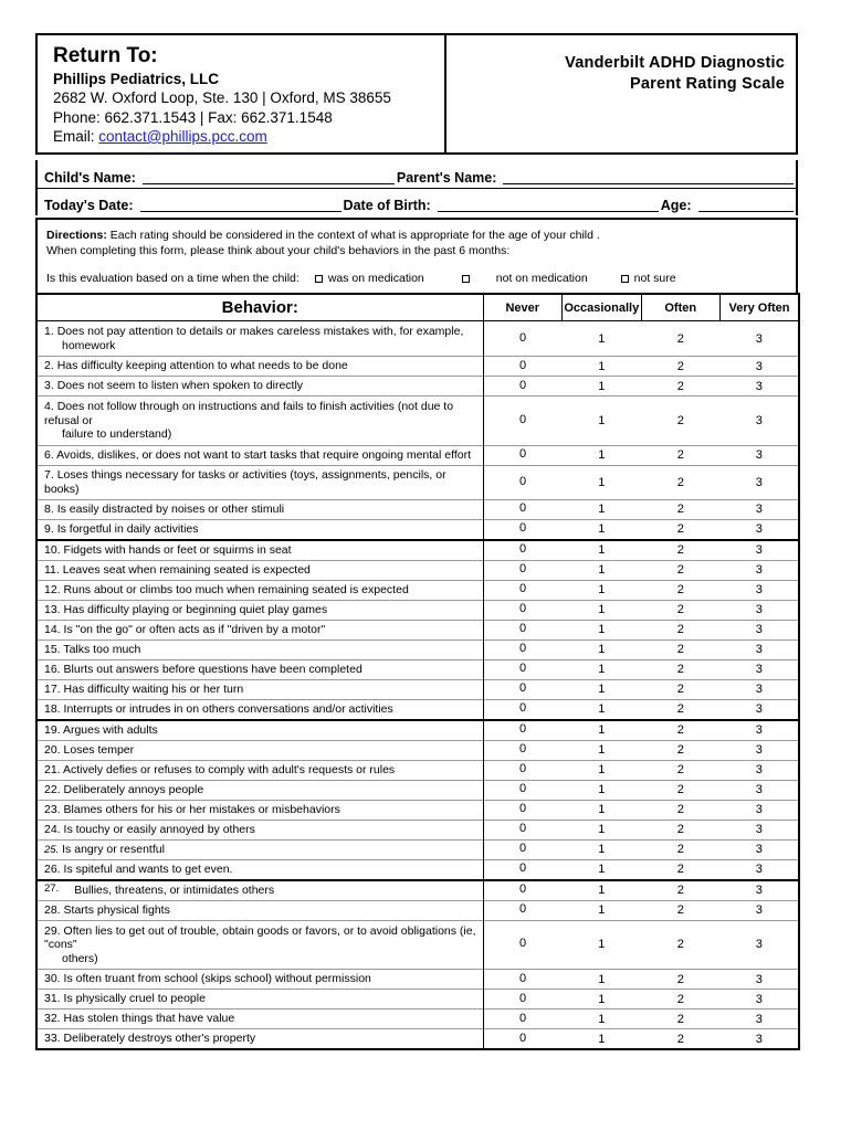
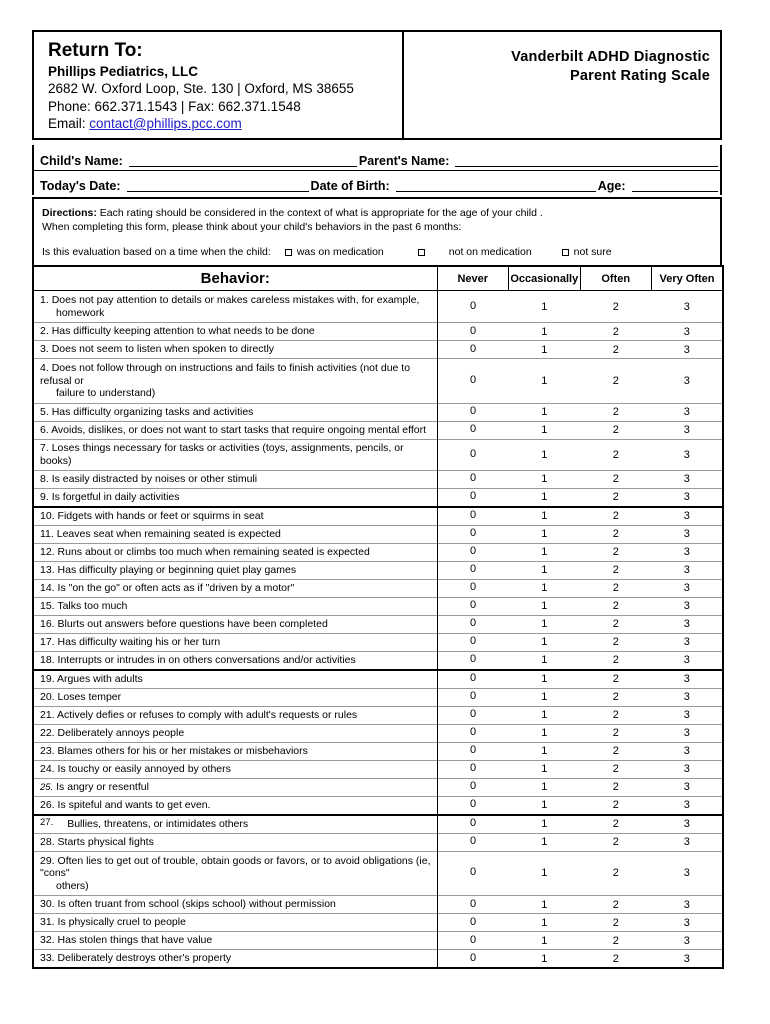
  Return To:
  Phillips Pediatrics, LLC
  2682 W. Oxford Loop, Ste. 130 | Oxford, MS 38655
  Phone: 662.371.1543 | Fax: 662.371.1548
  Email: contact@phillips.pcc.com
  Vanderbilt ADHD Diagnostic
  Parent Rating Scale
  Child's Name:
  Parent's Name:
  Today's Date:
  Date of Birth:
  Age:
  Directions: Each rating should be considered in the context of what is appropriate for the age of your child .
  When completing this form, please think about your child's behaviors in the past 6 months:
  Is this evaluation based on a time when the child:
  was on medication
  not on medication
  not sure
  Behavior:	Never	Occasionally	Often	Very Often
  1. Does not pay attention to details or makes careless mistakes with, for example,homework	0	1	2	3
  2. Has difficulty keeping attention to what needs to be done	0	1	2	3
  3. Does not seem to listen when spoken to directly	0	1	2	3
  4. Does not follow through on instructions and fails to finish activities (not due to refusal orfailure to understand)	0	1	2	3
+ 5. Has difficulty organizing tasks and activities	0	1	2	3
  6. Avoids, dislikes, or does not want to start tasks that require ongoing mental effort	0	1	2	3
  7. Loses things necessary for tasks or activities (toys, assignments, pencils, or books)	0	1	2	3
  8. Is easily distracted by noises or other stimuli	0	1	2	3
  9. Is forgetful in daily activities	0	1	2	3
  10. Fidgets with hands or feet or squirms in seat	0	1	2	3
  11. Leaves seat when remaining seated is expected	0	1	2	3
  12. Runs about or climbs too much when remaining seated is expected	0	1	2	3
  13. Has difficulty playing or beginning quiet play games	0	1	2	3
  14. Is "on the go" or often acts as if "driven by a motor"	0	1	2	3
  15. Talks too much	0	1	2	3
  16. Blurts out answers before questions have been completed	0	1	2	3
  17. Has difficulty waiting his or her turn	0	1	2	3
  18. Interrupts or intrudes in on others conversations and/or activities	0	1	2	3
  19. Argues with adults	0	1	2	3
  20. Loses temper	0	1	2	3
  21. Actively defies or refuses to comply with adult's requests or rules	0	1	2	3
  22. Deliberately annoys people	0	1	2	3
  23. Blames others for his or her mistakes or misbehaviors	0	1	2	3
  24. Is touchy or easily annoyed by others	0	1	2	3
  25. Is angry or resentful	0	1	2	3
  26. Is spiteful and wants to get even.	0	1	2	3
  27. Bullies, threatens, or intimidates others	0	1	2	3
  28. Starts physical fights	0	1	2	3
  29. Often lies to get out of trouble, obtain goods or favors, or to avoid obligations (ie, "cons"others)	0	1	2	3
  30. Is often truant from school (skips school) without permission	0	1	2	3
  31. Is physically cruel to people	0	1	2	3
  32. Has stolen things that have value	0	1	2	3
  33. Deliberately destroys other's property	0	1	2	3
